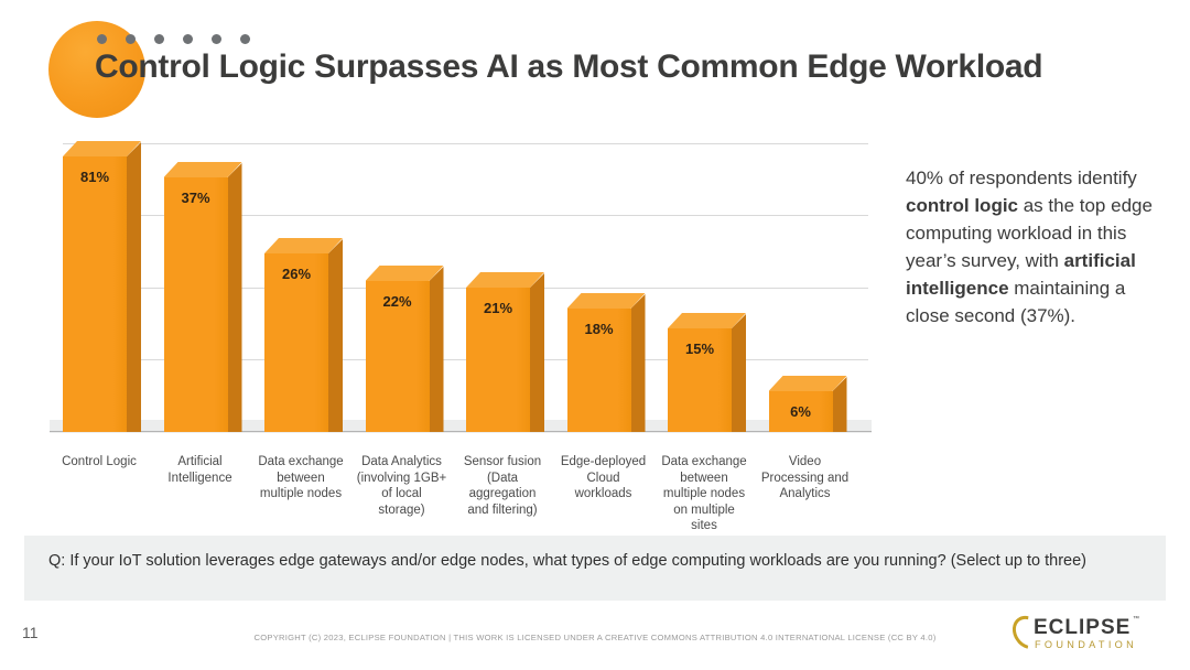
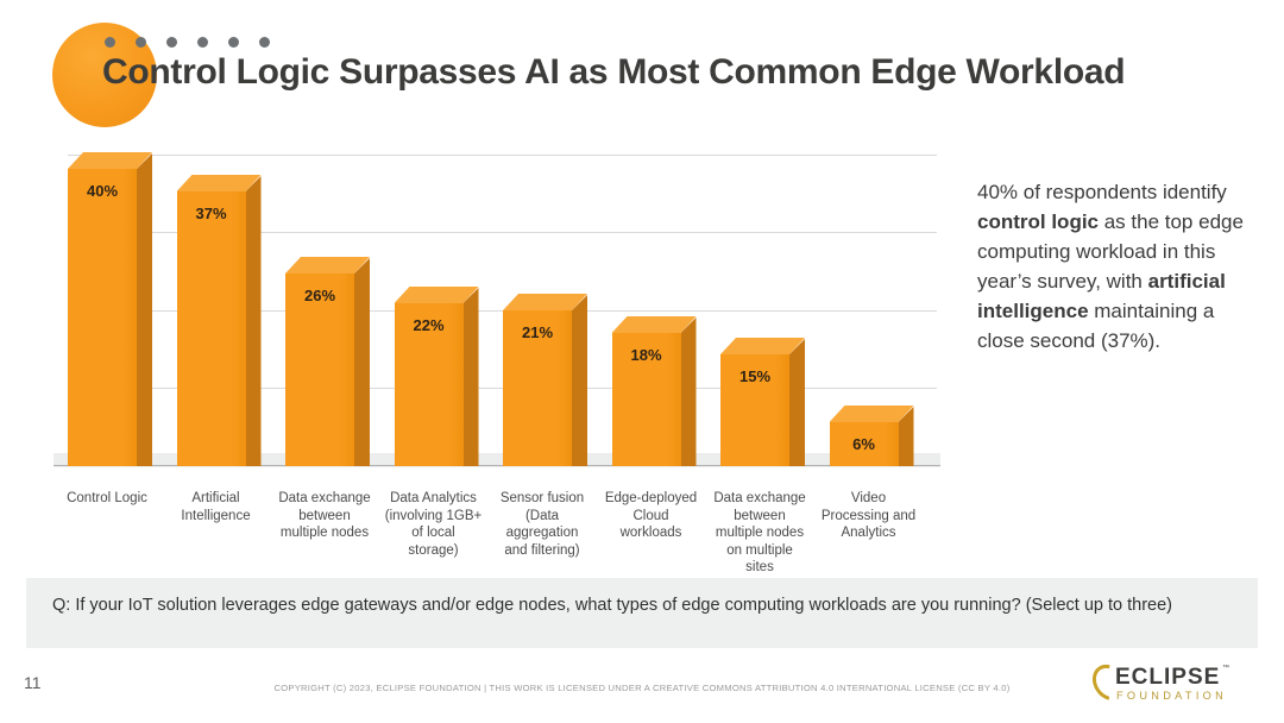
  Control Logic Surpasses AI as Most Common Edge Workload
- 81%
+ 40%
  Control Logic
  37%
  Artificial
  Intelligence
  26%
  Data exchange
  between
  multiple nodes
  22%
  Data Analytics
  (involving 1GB+
  of local
  storage)
  21%
  Sensor fusion
  (Data
  aggregation
  and filtering)
  18%
  Edge-deployed
  Cloud
  workloads
  15%
  Data exchange
  between
  multiple nodes
  on multiple
  sites
  6%
  Video
  Processing and
  Analytics
  40% of respondents identify control logic as the top edge computing workload in this year’s survey, with artificial intelligence maintaining a close second (37%).
  Q: If your IoT solution leverages edge gateways and/or edge nodes, what types of edge computing workloads are you running? (Select up to three)
  11
  COPYRIGHT (C) 2023, ECLIPSE FOUNDATION | THIS WORK IS LICENSED UNDER A CREATIVE COMMONS ATTRIBUTION 4.0 INTERNATIONAL LICENSE (CC BY 4.0)
  ECLIPSE
  FOUNDATION
